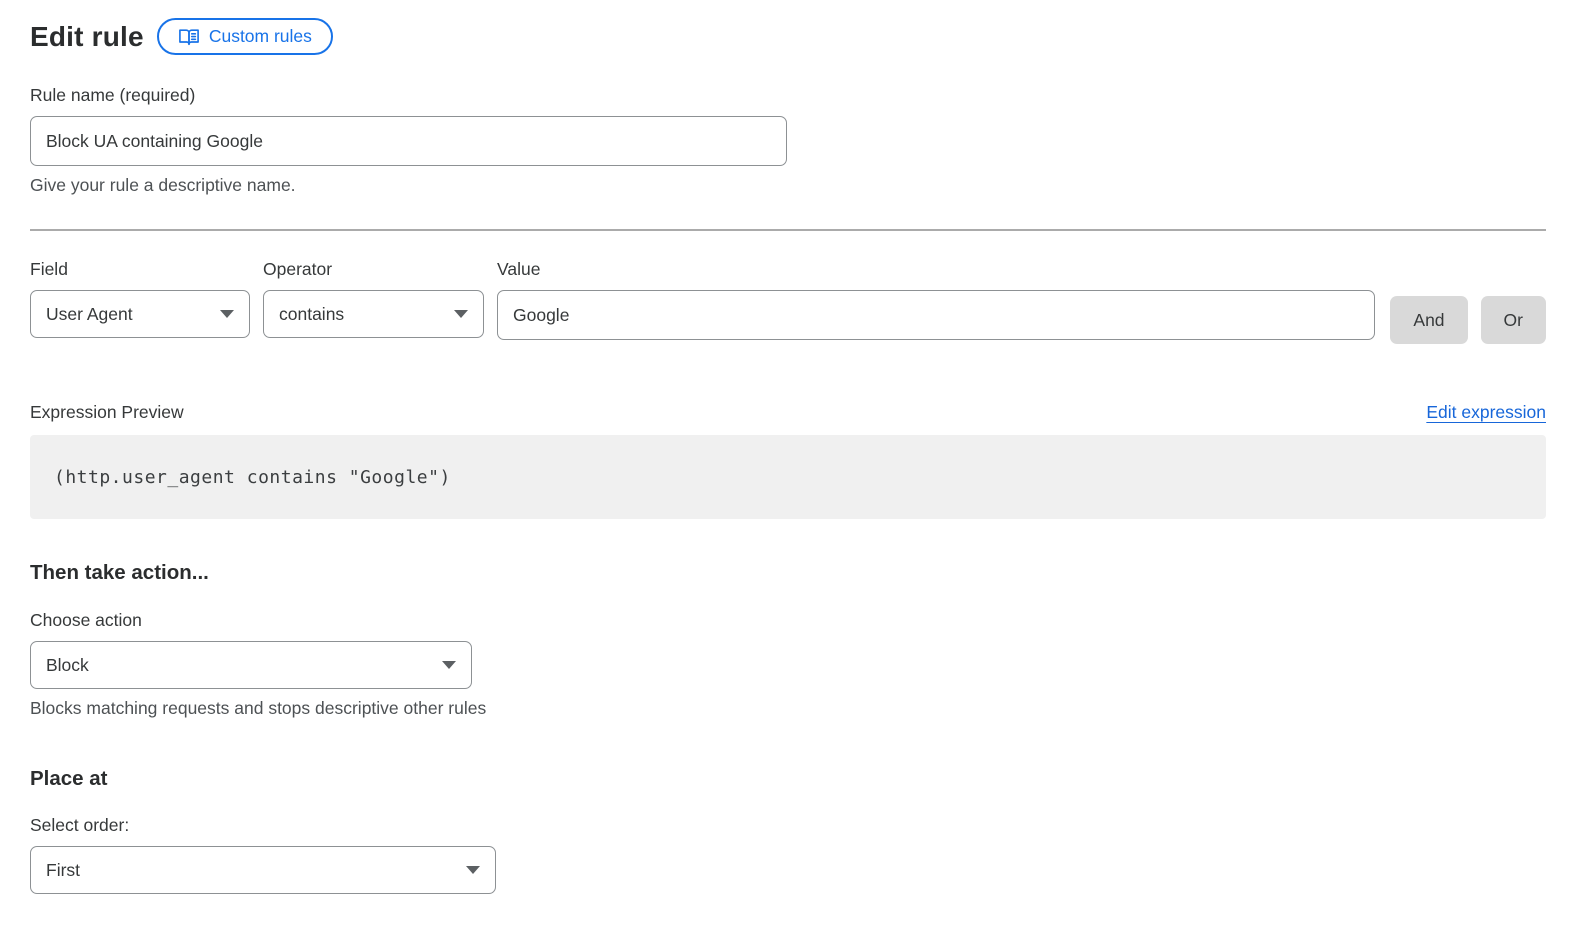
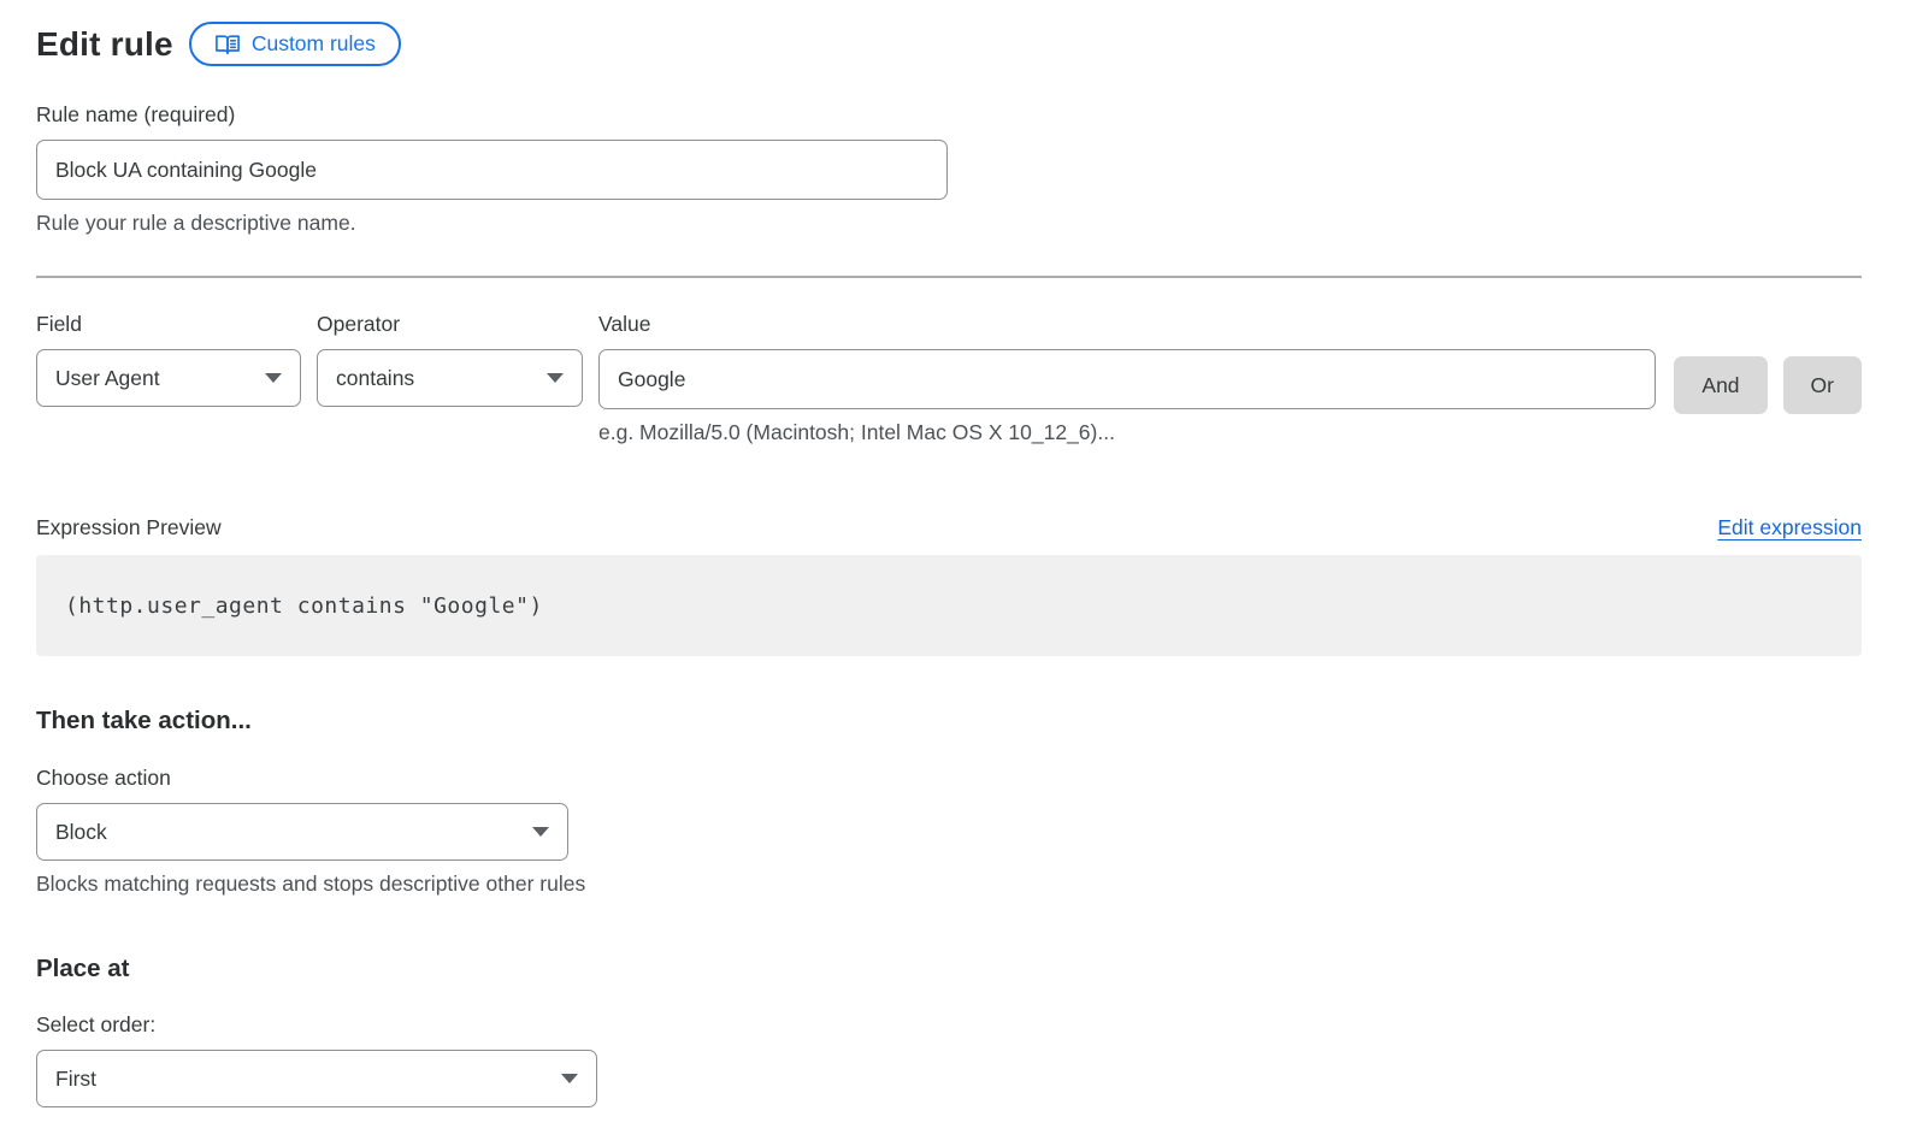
  Edit rule
  Custom rules
  Rule name (required)
  Block UA containing Google
- Give your rule a descriptive name.
+ Rule your rule a descriptive name.
  Field
  User Agent
  Operator
  contains
  Value
  Google
+ e.g. Mozilla/5.0 (Macintosh; Intel Mac OS X 10_12_6)...
  And
  Or
  Expression Preview
  Edit expression
  (http.user_agent contains "Google")
  Then take action...
  Choose action
  Block
  Blocks matching requests and stops descriptive other rules
  Place at
  Select order:
  First
